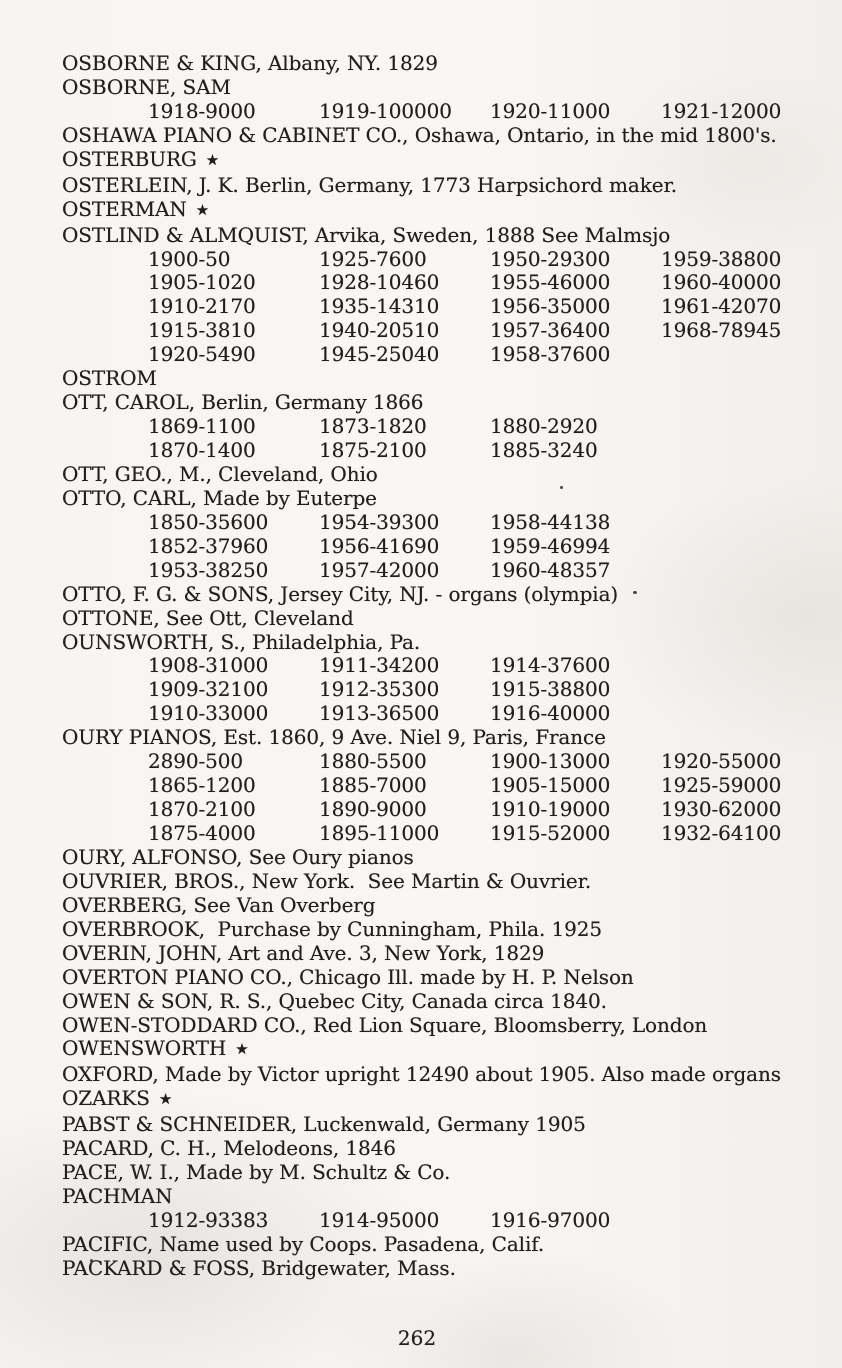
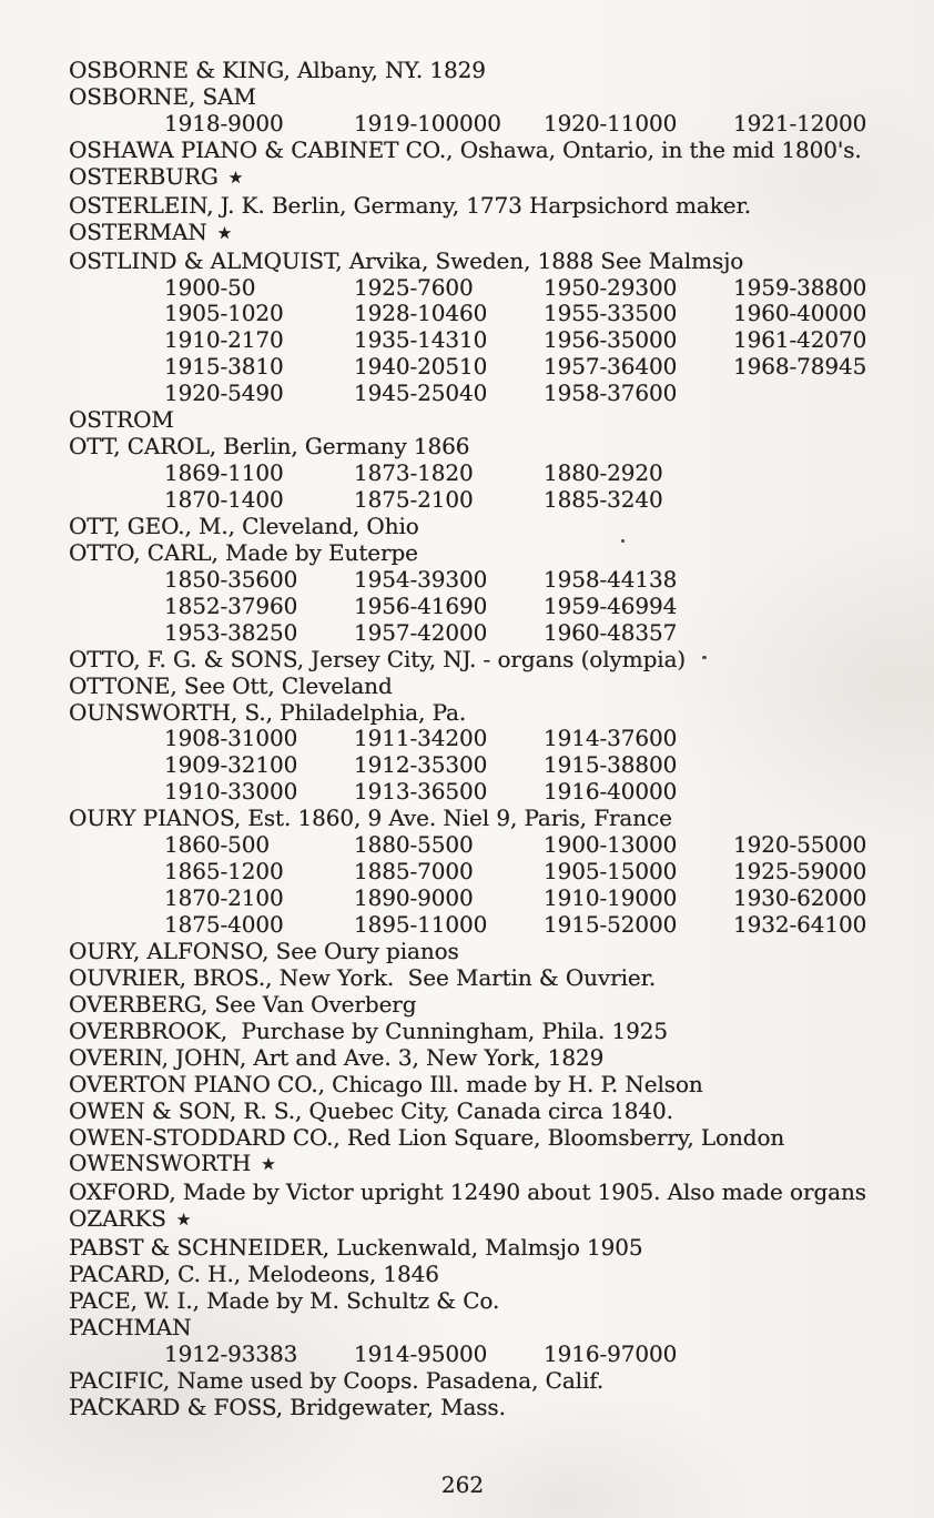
  OSBORNE & KING, Albany, NY. 1829
  OSBORNE, SAM
  1918-9000
  1919-100000
  1920-11000
  1921-12000
  OSHAWA PIANO & CABINET CO., Oshawa, Ontario, in the mid 1800's.
  OSTERBURG ★
  OSTERLEIN, J. K. Berlin, Germany, 1773 Harpsichord maker.
  OSTERMAN ★
  OSTLIND & ALMQUIST, Arvika, Sweden, 1888 See Malmsjo
  1900-50
  1925-7600
  1950-29300
  1959-38800
  1905-1020
  1928-10460
- 1955-46000
+ 1955-33500
  1960-40000
  1910-2170
  1935-14310
  1956-35000
  1961-42070
  1915-3810
  1940-20510
  1957-36400
  1968-78945
  1920-5490
  1945-25040
  1958-37600
  OSTROM
  OTT, CAROL, Berlin, Germany 1866
  1869-1100
  1873-1820
  1880-2920
  1870-1400
  1875-2100
  1885-3240
  OTT, GEO., M., Cleveland, Ohio
  OTTO, CARL, Made by Euterpe
  1850-35600
  1954-39300
  1958-44138
  1852-37960
  1956-41690
  1959-46994
  1953-38250
  1957-42000
  1960-48357
  OTTO, F. G. & SONS, Jersey City, NJ. - organs (olympia)
  OTTONE, See Ott, Cleveland
  OUNSWORTH, S., Philadelphia, Pa.
  1908-31000
  1911-34200
  1914-37600
  1909-32100
  1912-35300
  1915-38800
  1910-33000
  1913-36500
  1916-40000
  OURY PIANOS, Est. 1860, 9 Ave. Niel 9, Paris, France
- 2890-500
+ 1860-500
  1880-5500
  1900-13000
  1920-55000
  1865-1200
  1885-7000
  1905-15000
  1925-59000
  1870-2100
  1890-9000
  1910-19000
  1930-62000
  1875-4000
  1895-11000
  1915-52000
  1932-64100
  OURY, ALFONSO, See Oury pianos
  OUVRIER, BROS., New York. See Martin & Ouvrier.
  OVERBERG, See Van Overberg
  OVERBROOK, Purchase by Cunningham, Phila. 1925
  OVERIN, JOHN, Art and Ave. 3, New York, 1829
  OVERTON PIANO CO., Chicago Ill. made by H. P. Nelson
  OWEN & SON, R. S., Quebec City, Canada circa 1840.
  OWEN-STODDARD CO., Red Lion Square, Bloomsberry, London
  OWENSWORTH ★
  OXFORD, Made by Victor upright 12490 about 1905. Also made organs
  OZARKS ★
- PABST & SCHNEIDER, Luckenwald, Germany 1905
+ PABST & SCHNEIDER, Luckenwald, Malmsjo 1905
  PACARD, C. H., Melodeons, 1846
  PACE, W. I., Made by M. Schultz & Co.
  PACHMAN
  1912-93383
  1914-95000
  1916-97000
  PACIFIC, Name used by Coops. Pasadena, Calif.
  PACKARD & FOSS, Bridgewater, Mass.
  262
